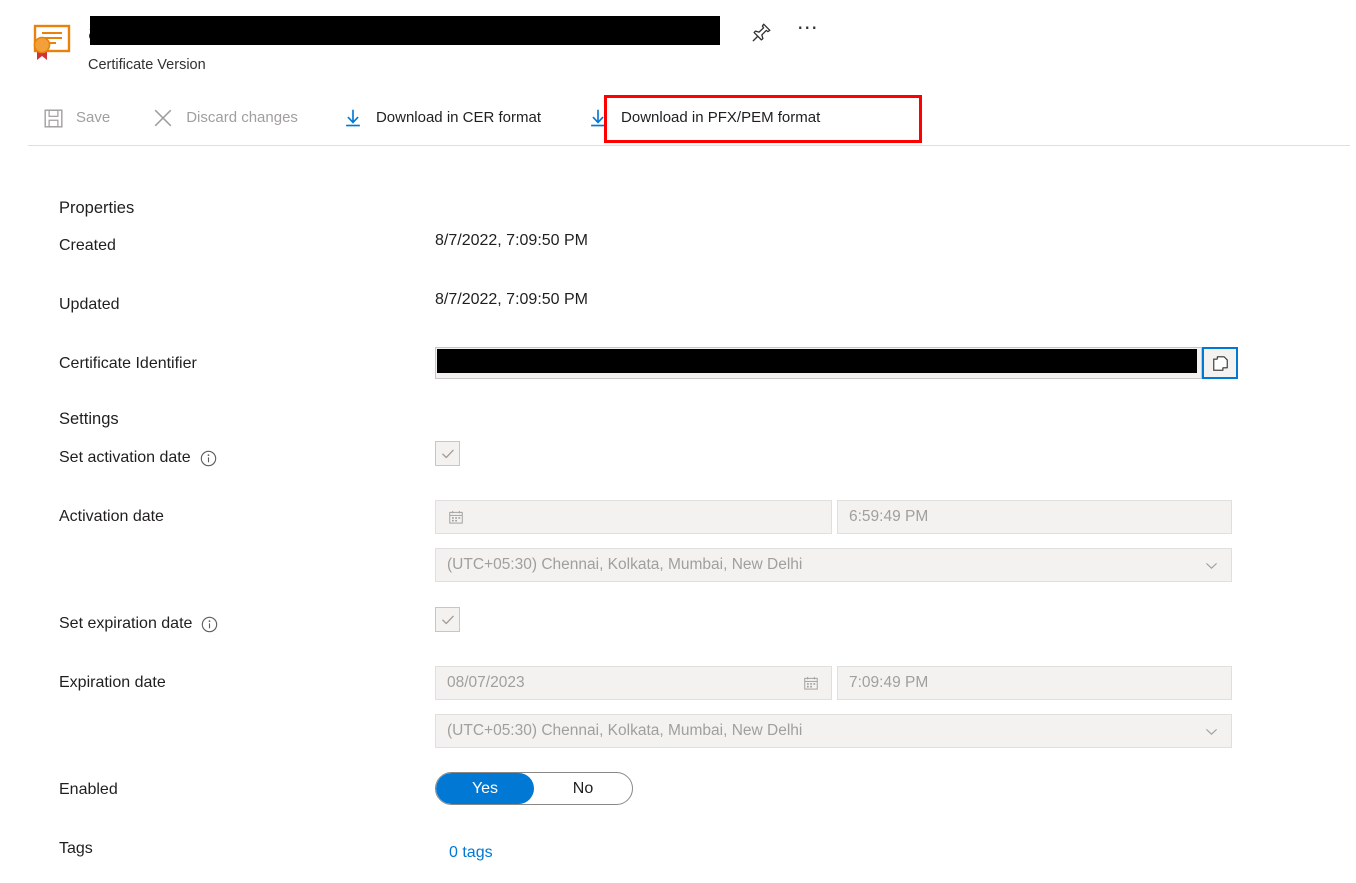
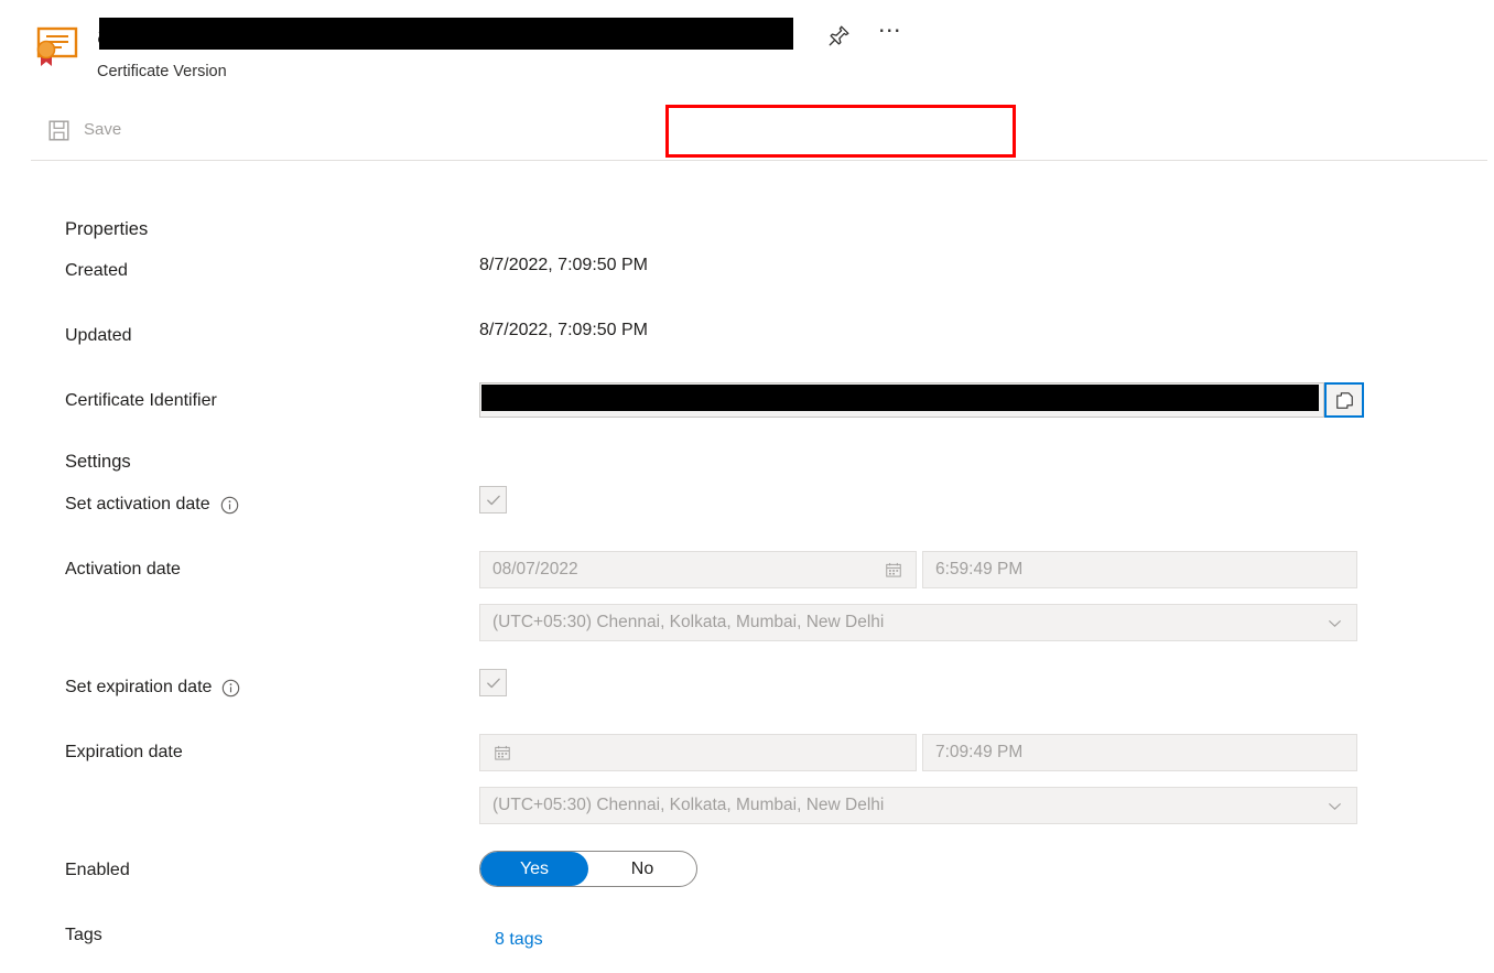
  Certificate Version
  ⋯
  Save
- Discard changes
- Download in CER format
- Download in PFX/PEM format
  Properties
  Created
  8/7/2022, 7:09:50 PM
  Updated
  8/7/2022, 7:09:50 PM
  Certificate Identifier
  Settings
  Set activation date
  Activation date
+ 08/07/2022
  6:59:49 PM
  (UTC+05:30) Chennai, Kolkata, Mumbai, New Delhi
  Set expiration date
  Expiration date
- 08/07/2023
  7:09:49 PM
  (UTC+05:30) Chennai, Kolkata, Mumbai, New Delhi
  Enabled
  Tags
  Yes
  No
- 0 tags
+ 8 tags
